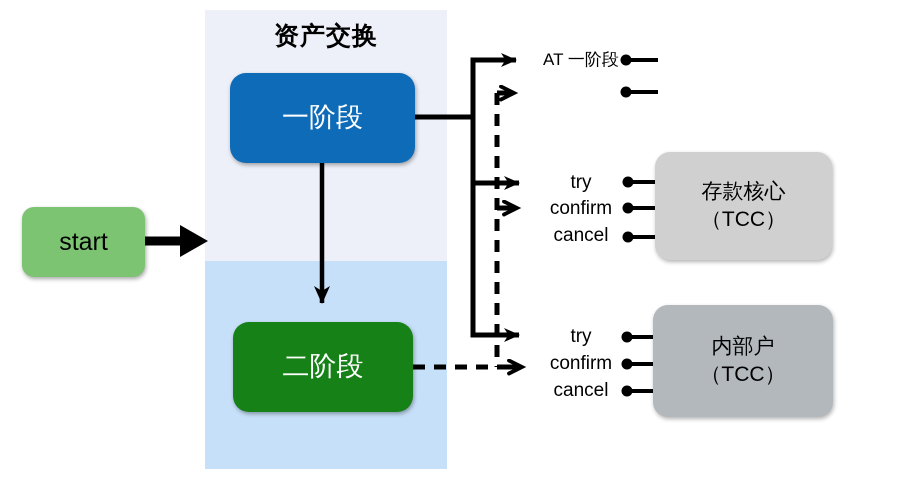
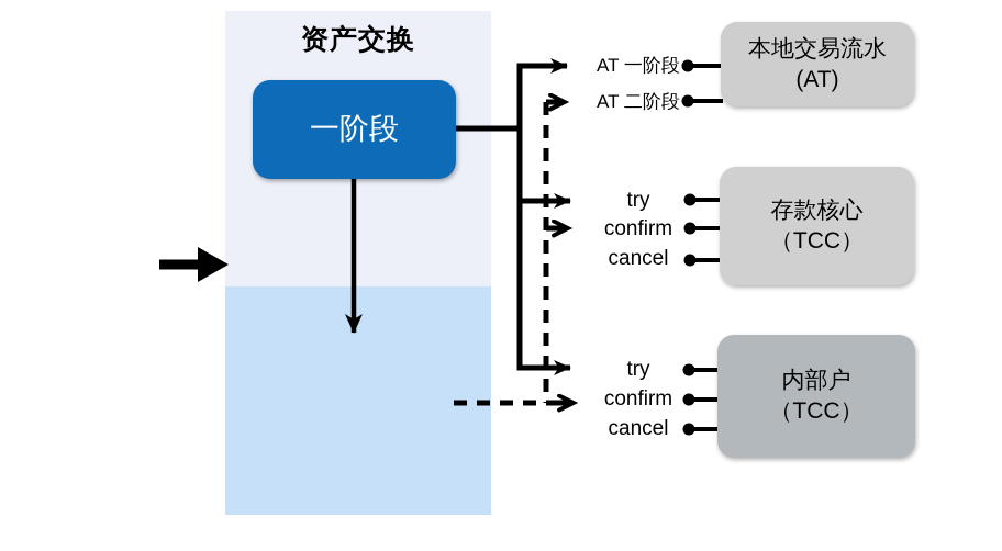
  资产交换
- start
  一阶段
- 二阶段
  AT 一阶段
+ AT 二阶段
  try
  confirm
  cancel
  try
  confirm
  cancel
+ 本地交易流水
+ (AT)
  存款核心
  （TCC）
  内部户
  （TCC）
